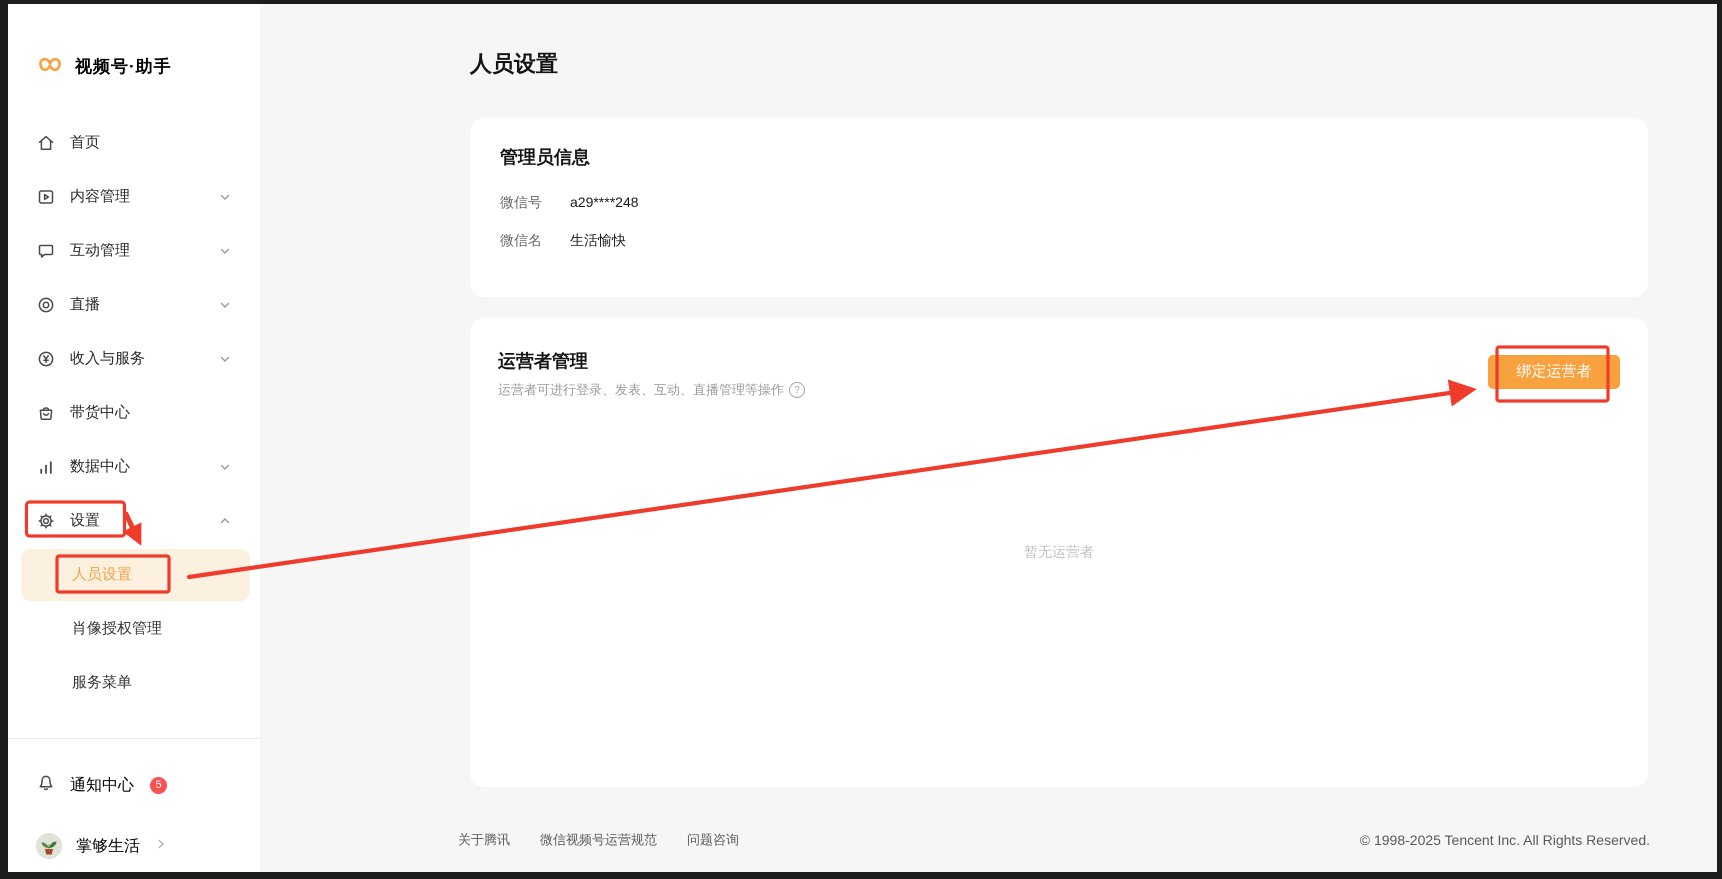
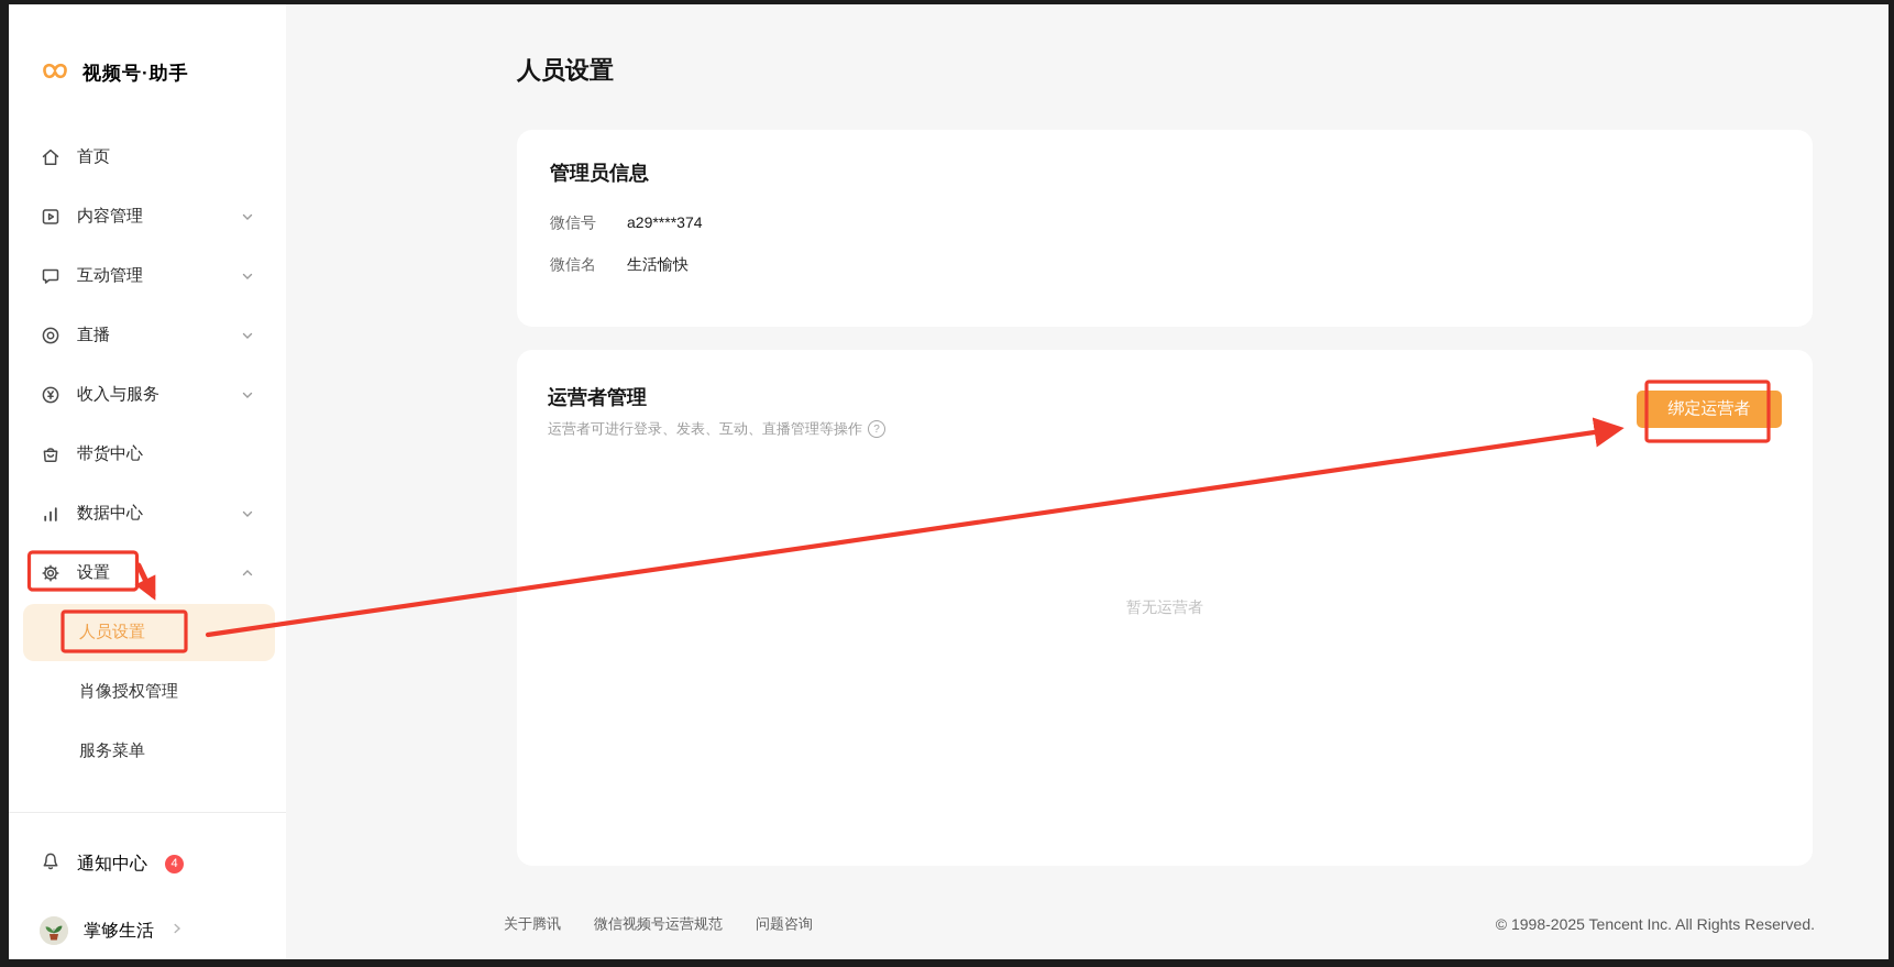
  视频号·助手
  首页
  内容管理
  互动管理
  直播
  收入与服务
  带货中心
  数据中心
  设置
  人员设置
  肖像授权管理
  服务菜单
  通知中心
- 5
+ 4
  掌够生活
  人员设置
  管理员信息
  微信号
- a29****248
+ a29****374
  微信名
  生活愉快
  运营者管理
  运营者可进行登录、发表、互动、直播管理等操作
  ?
  绑定运营者
  暂无运营者
  关于腾讯
  微信视频号运营规范
  问题咨询
  © 1998-2025 Tencent Inc. All Rights Reserved.
